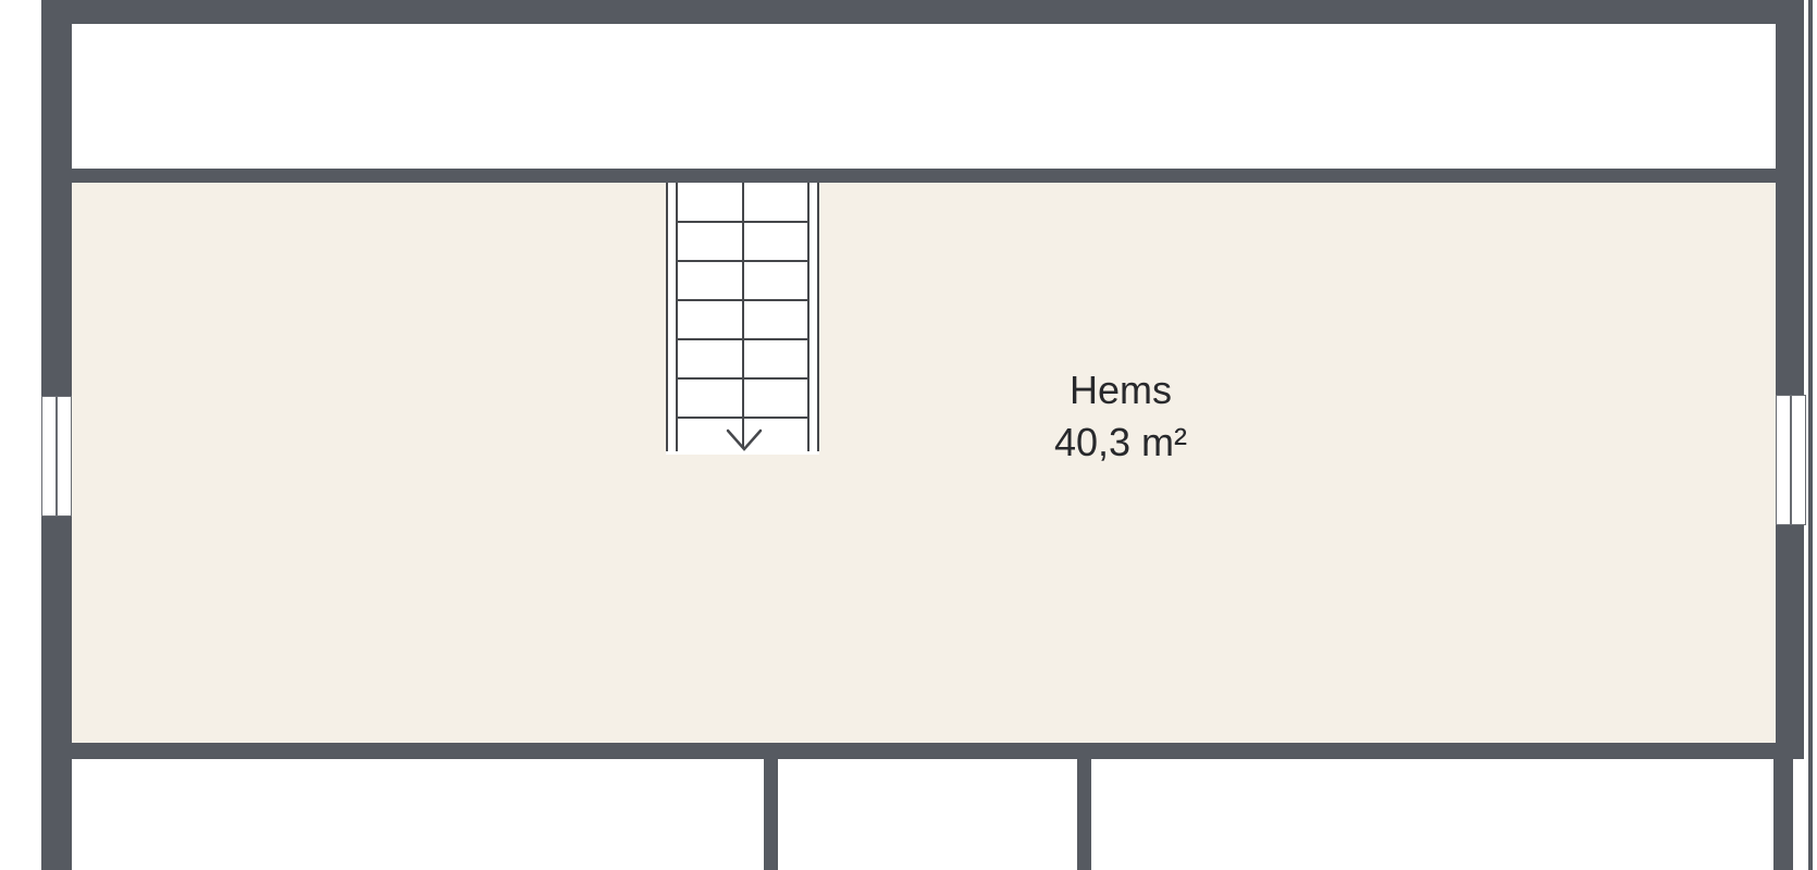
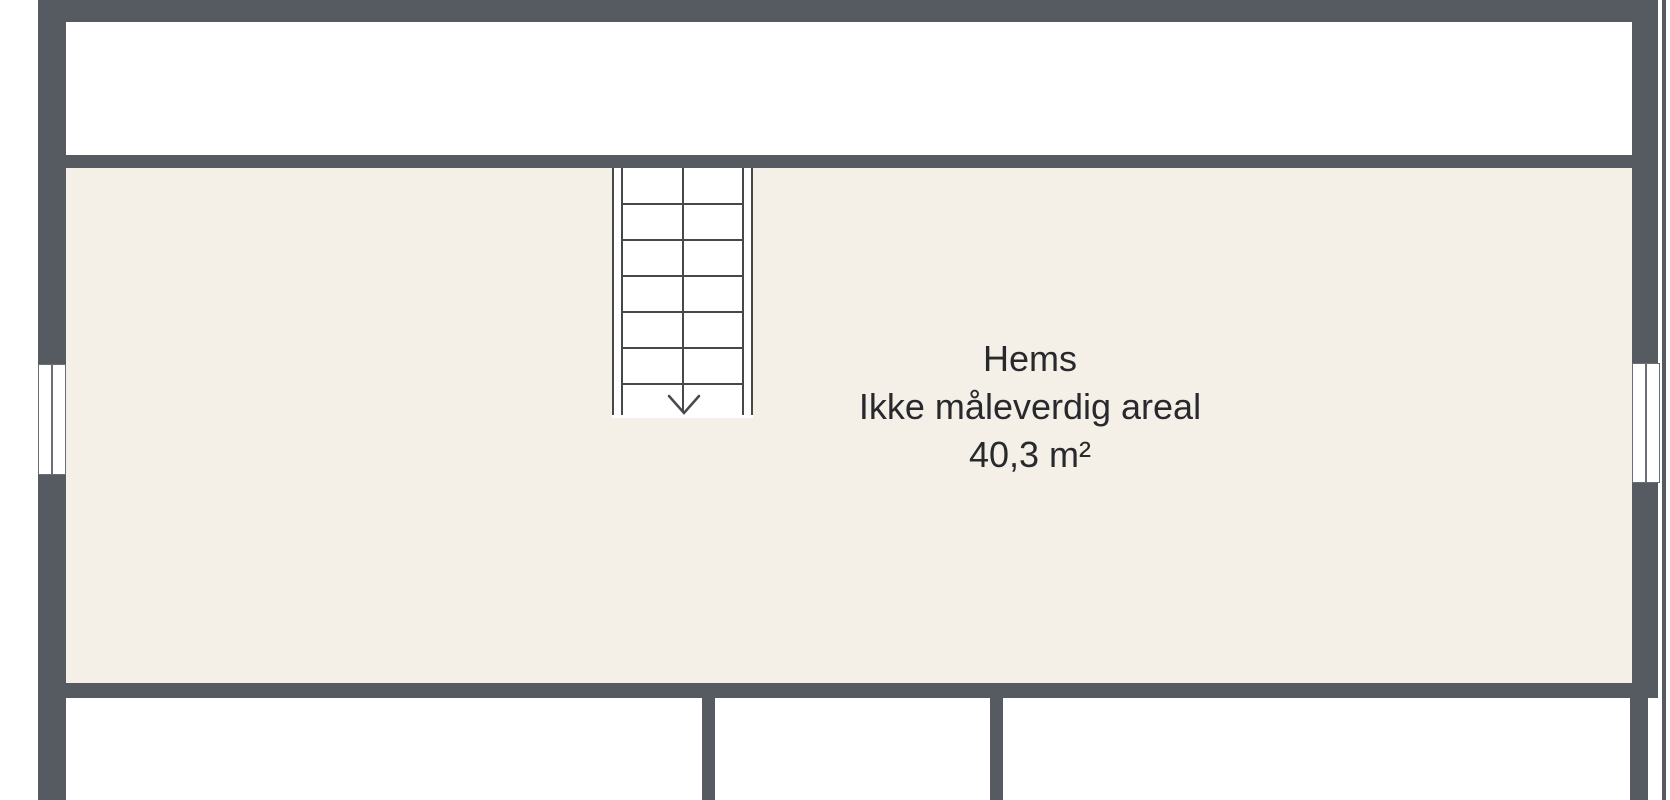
  Hems
+ Ikke måleverdig areal
  40,3 m²
